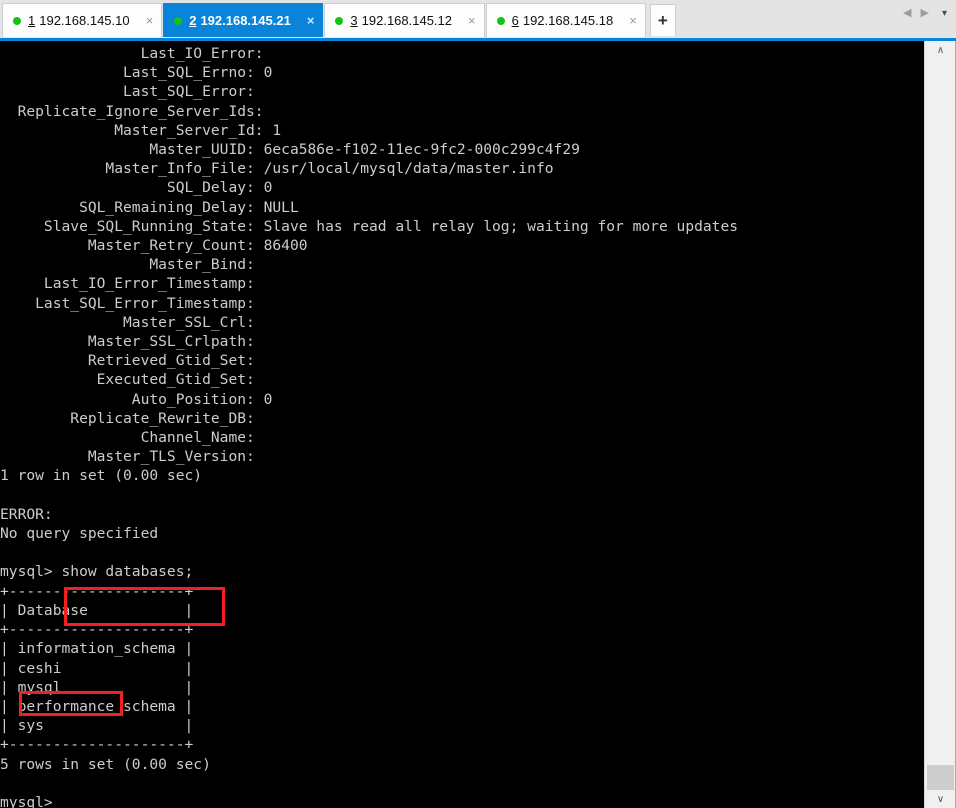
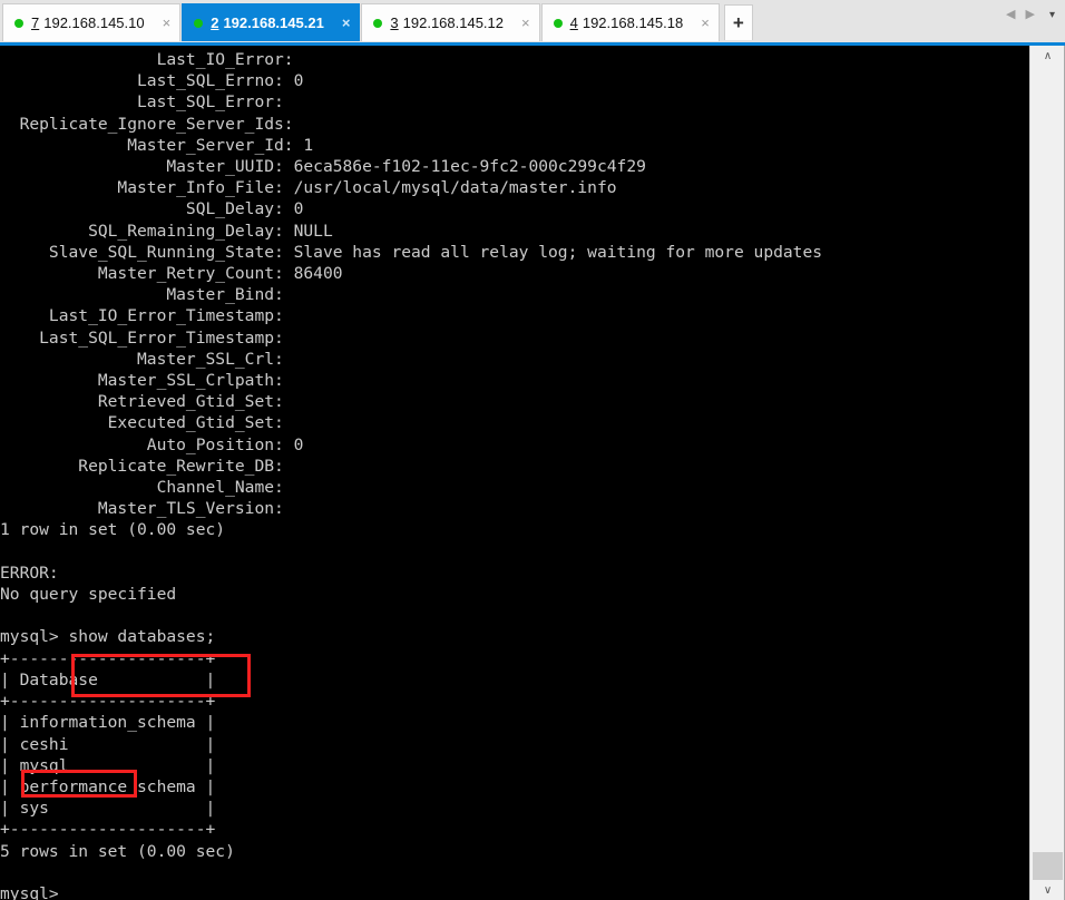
- 1
+ 7
  192.168.145.10
  ×
  2
  192.168.145.21
  ×
  3
  192.168.145.12
  ×
- 6
+ 4
  192.168.145.18
  ×
  +
  ◀
  ▶
  ▾
  Last_IO_Error:
  Last_SQL_Errno: 0
  Last_SQL_Error:
  Replicate_Ignore_Server_Ids:
  Master_Server_Id: 1
  Master_UUID: 6eca586e-f102-11ec-9fc2-000c299c4f29
  Master_Info_File: /usr/local/mysql/data/master.info
  SQL_Delay: 0
  SQL_Remaining_Delay: NULL
  Slave_SQL_Running_State: Slave has read all relay log; waiting for more updates
  Master_Retry_Count: 86400
  Master_Bind:
  Last_IO_Error_Timestamp:
  Last_SQL_Error_Timestamp:
  Master_SSL_Crl:
  Master_SSL_Crlpath:
  Retrieved_Gtid_Set:
  Executed_Gtid_Set:
  Auto_Position: 0
  Replicate_Rewrite_DB:
  Channel_Name:
  Master_TLS_Version:
  1 row in set (0.00 sec)
  ERROR:
  No query specified
  mysql> show databases;
  +--------------------+
  | Database |
  +--------------------+
  | information_schema |
  | ceshi |
  | mysql |
  | performance_schema |
  | sys |
  +--------------------+
  5 rows in set (0.00 sec)
  mysql>
  ∧
  ∨
